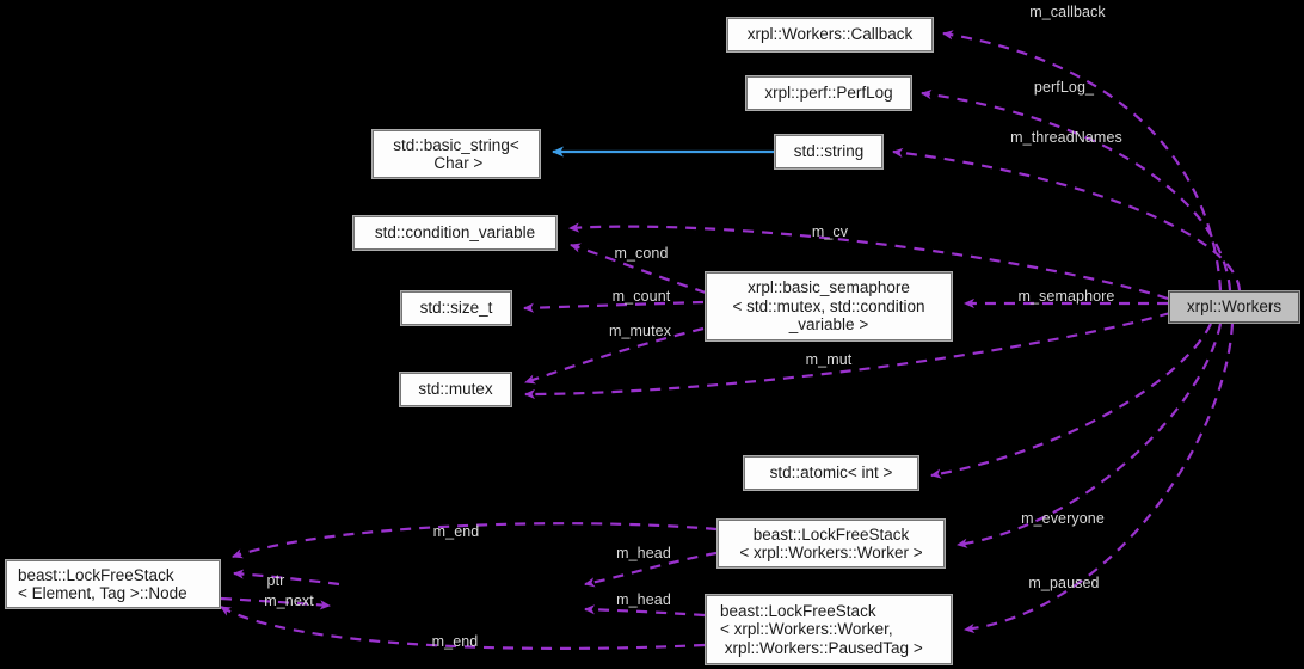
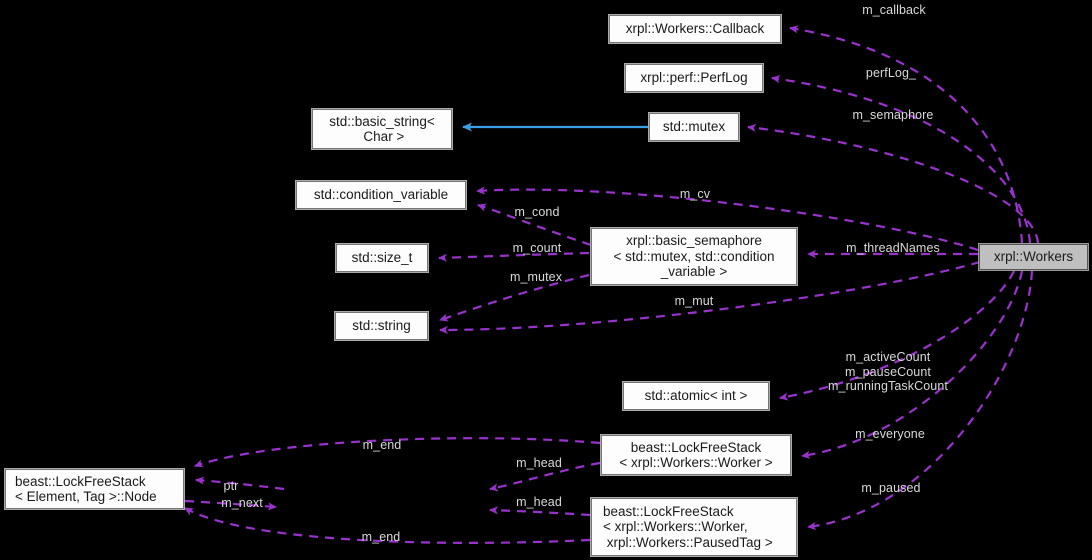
  xrpl::Workers::Callback
  xrpl::perf::PerfLog
  std::basic_string<
  Char >
- std::string
+ std::mutex
  std::condition_variable
  std::size_t
  xrpl::basic_semaphore
  < std::mutex, std::condition
  _variable >
  xrpl::Workers
- std::mutex
+ std::string
  std::atomic< int >
  beast::LockFreeStack
  < xrpl::Workers::Worker >
  beast::LockFreeStack
  < Element, Tag >::Node
  beast::LockFreeStack
  < xrpl::Workers::Worker,
  xrpl::Workers::PausedTag >
  m_callback
  perfLog_
- m_threadNames
+ m_semaphore
  m_cv
  m_cond
  m_count
- m_semaphore
+ m_threadNames
  m_mutex
  m_mut
+ m_activeCount
+ m_pauseCount
+ m_runningTaskCount
  m_end
  m_everyone
  m_head
  m_paused
  ptr
  m_next
  m_head
  m_end
